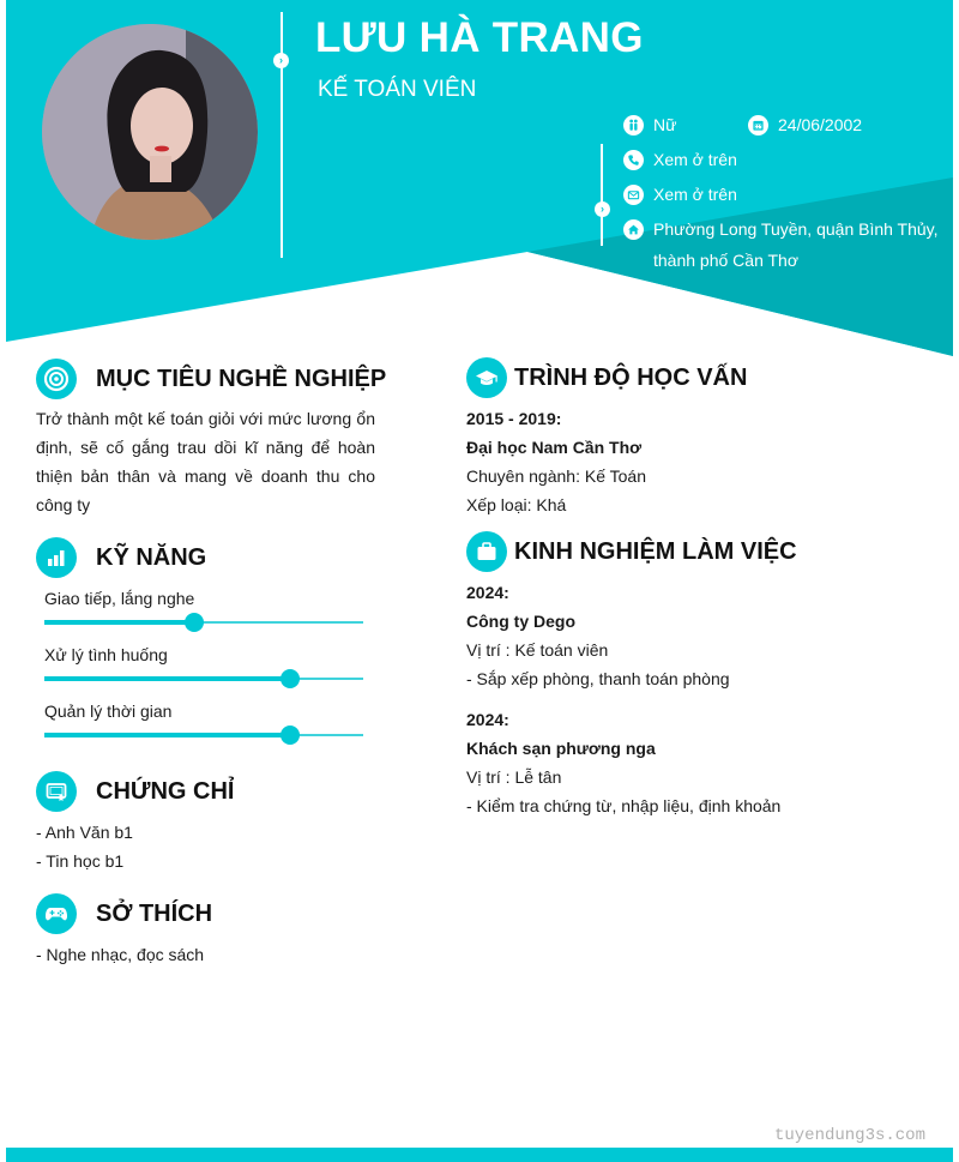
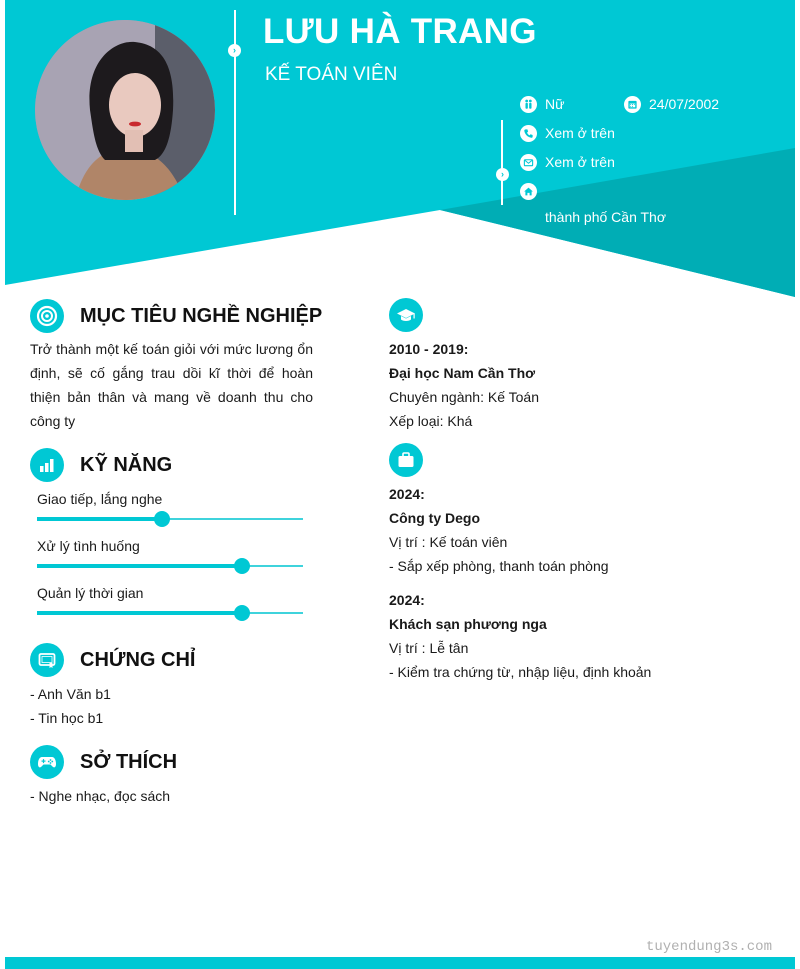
  ›
  LƯU HÀ TRANG
  KẾ TOÁN VIÊN
  ›
  Nữ
- 24/06/2002
+ 24/07/2002
  Xem ở trên
  Xem ở trên
- Phường Long Tuyền, quận Bình Thủy,
  thành phố Cần Thơ
  MỤC TIÊU NGHỀ NGHIỆP
- Trở thành một kế toán giỏi với mức lương ổn định, sẽ cố gắng trau dồi kĩ năng để hoàn thiện bản thân và mang về doanh thu cho công ty
+ Trở thành một kế toán giỏi với mức lương ổn định, sẽ cố gắng trau dồi kĩ thời để hoàn thiện bản thân và mang về doanh thu cho công ty
  KỸ NĂNG
  Giao tiếp, lắng nghe
  Xử lý tình huống
  Quản lý thời gian
  CHỨNG CHỈ
  - Anh Văn b1
  - Tin học b1
  SỞ THÍCH
  - Nghe nhạc, đọc sách
- TRÌNH ĐỘ HỌC VẤN
- 2015 - 2019:
+ 2010 - 2019:
  Đại học Nam Cần Thơ
  Chuyên ngành: Kế Toán
  Xếp loại: Khá
- KINH NGHIỆM LÀM VIỆC
  2024:
  Công ty Dego
  Vị trí : Kế toán viên
  - Sắp xếp phòng, thanh toán phòng
  2024:
  Khách sạn phương nga
  Vị trí : Lễ tân
  - Kiểm tra chứng từ, nhập liệu, định khoản
  tuyendung3s.com
